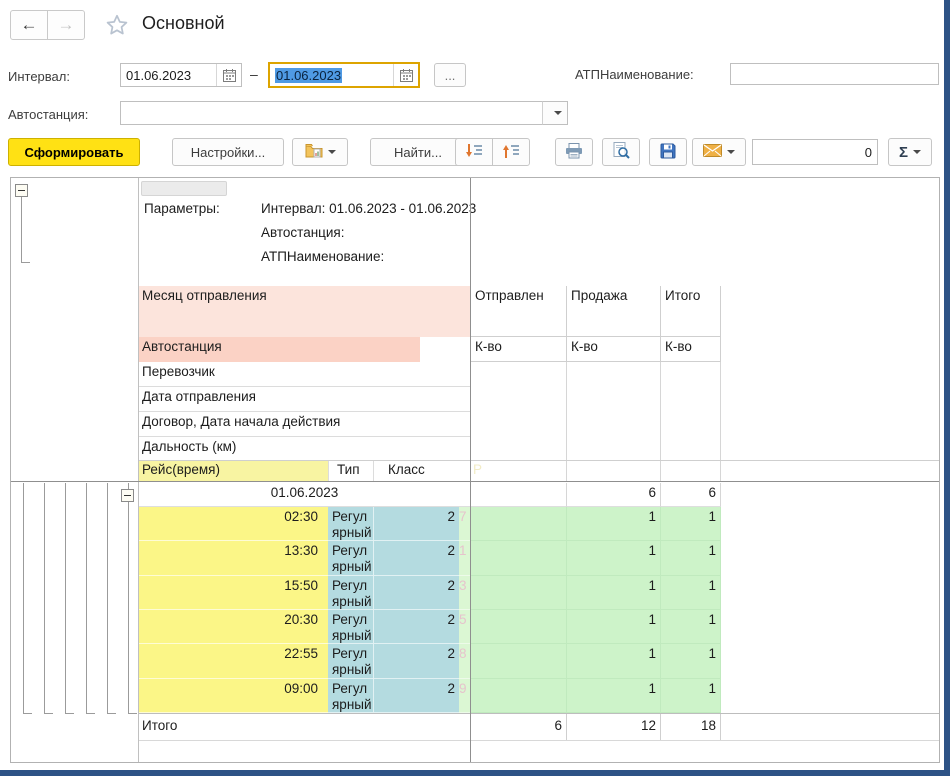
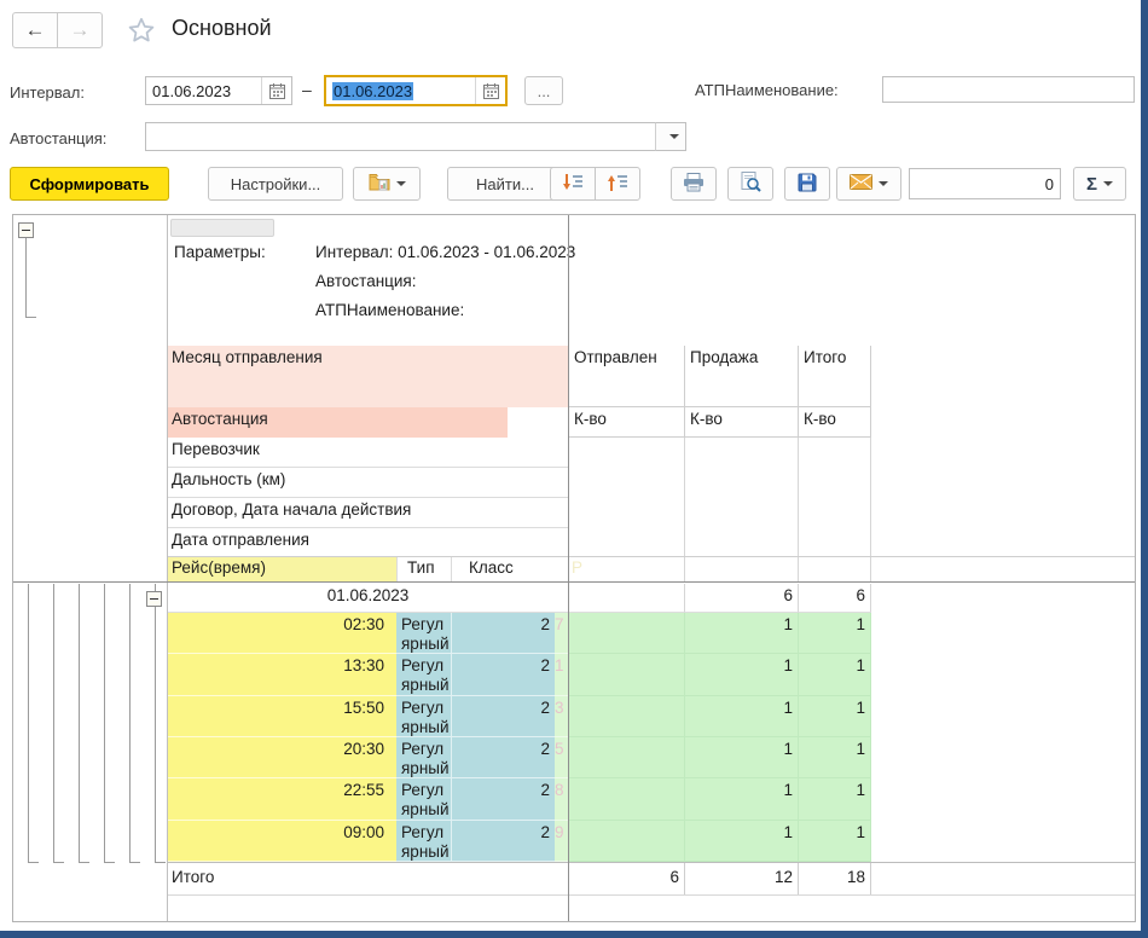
  ←
  →
  Основной
  Интервал:
  01.06.2023
  –
  01.06.2023
  ...
  АТПНаименование:
  Автостанция:
  Сформировать
  Настройки...
  Найти...
  0
  Σ
  Параметры:
  Интервал: 01.06.2023 - 01.06.2023
  Автостанция:
  АТПНаименование:
  Месяц отправления
  Отправлен
  Продажа
  Итого
  Автостанция
  К-во
  К-во
  К-во
  Перевозчик
- Дата отправления
+ Дальность (км)
  Договор, Дата начала действия
- Дальность (км)
+ Дата отправления
  Рейс(время)
  Тип
  Класс
  Р
  01.06.2023
  6
  6
  02:30
  Регулярный
  2
  7
  1
  1
  13:30
  Регулярный
  2
  1
  1
  1
  15:50
  Регулярный
  2
  3
  1
  1
  20:30
  Регулярный
  2
  5
  1
  1
  22:55
  Регулярный
  2
  8
  1
  1
  09:00
  Регулярный
  2
  9
  1
  1
  Итого
  6
  12
  18
